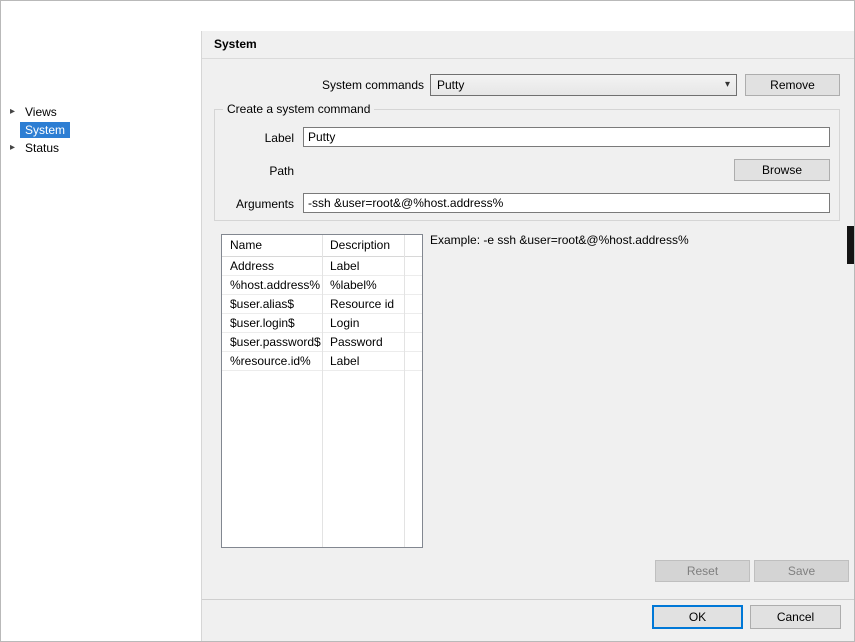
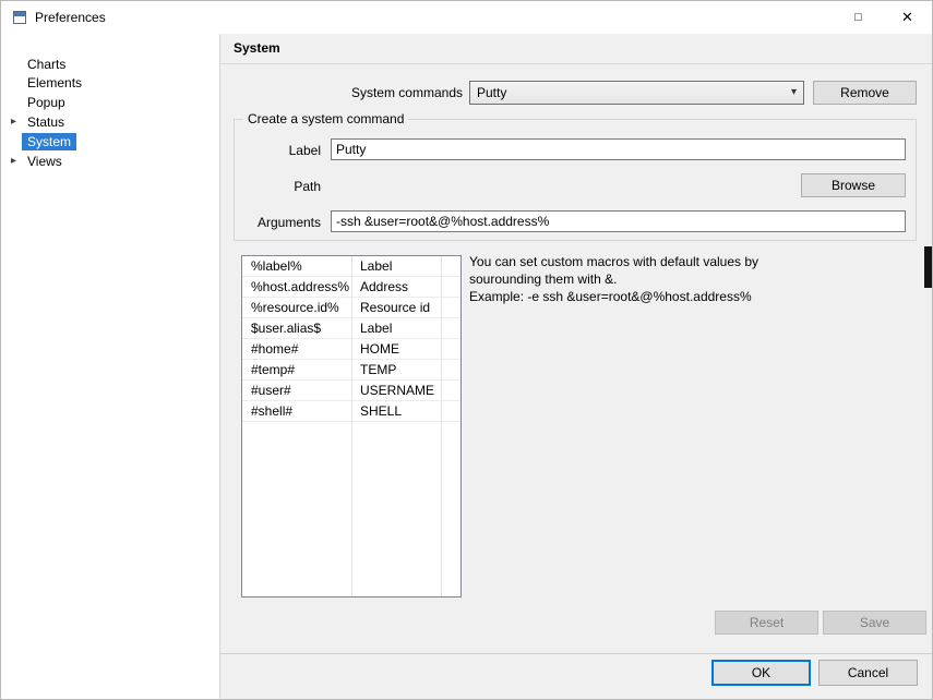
+ Preferences
+ □
+ ✕
+ Charts
+ Elements
+ Popup
  ▸
- Views
+ Status
  System
  ▸
- Status
+ Views
  System
  System commands
  Putty
  ▾
  Remove
  Create a system command
  Label
  Putty
  Path
  Browse
  Arguments
  -ssh &user=root&@%host.address%
- Name
- Description
- Address
+ %label%
  Label
  %host.address%
- %label%
+ Address
- $user.alias$
+ %resource.id%
  Resource id
- $user.login$
- Login
- $user.password$
- Password
- %resource.id%
+ $user.alias$
  Label
+ #home#
+ HOME
+ #temp#
+ TEMP
+ #user#
+ USERNAME
+ #shell#
+ SHELL
+ You can set custom macros with default values by
+ sourounding them with &.
  Example: -e ssh &user=root&@%host.address%
  Reset
  Save
  OK
  Cancel
